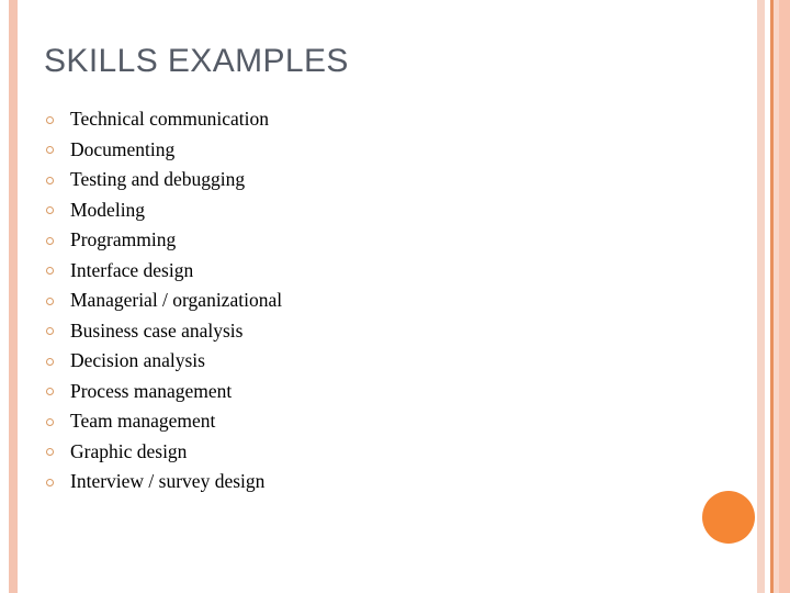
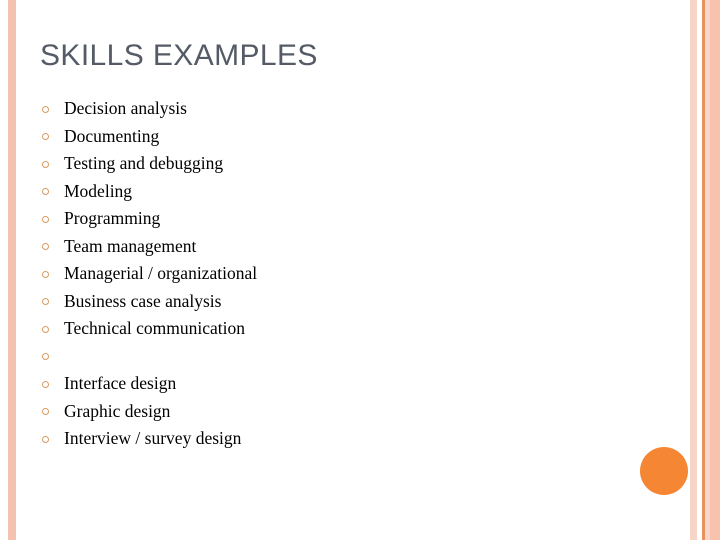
  SKILLS EXAMPLES
- Technical communication
+ Decision analysis
  Documenting
  Testing and debugging
  Modeling
  Programming
- Interface design
+ Team management
  Managerial / organizational
  Business case analysis
- Decision analysis
+ Technical communication
- Process management
- Team management
+ Interface design
  Graphic design
  Interview / survey design
